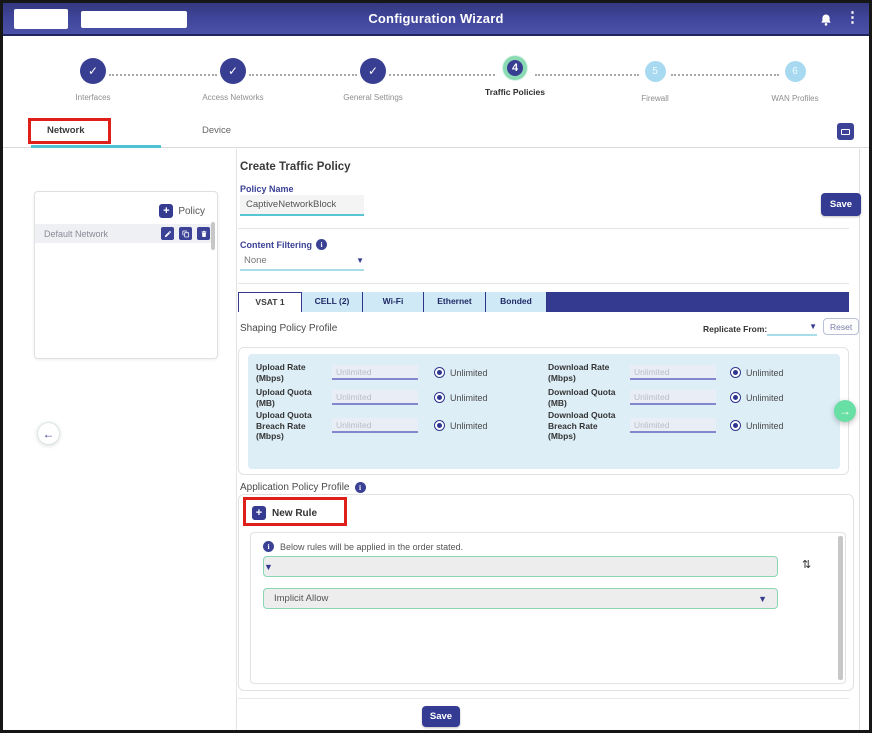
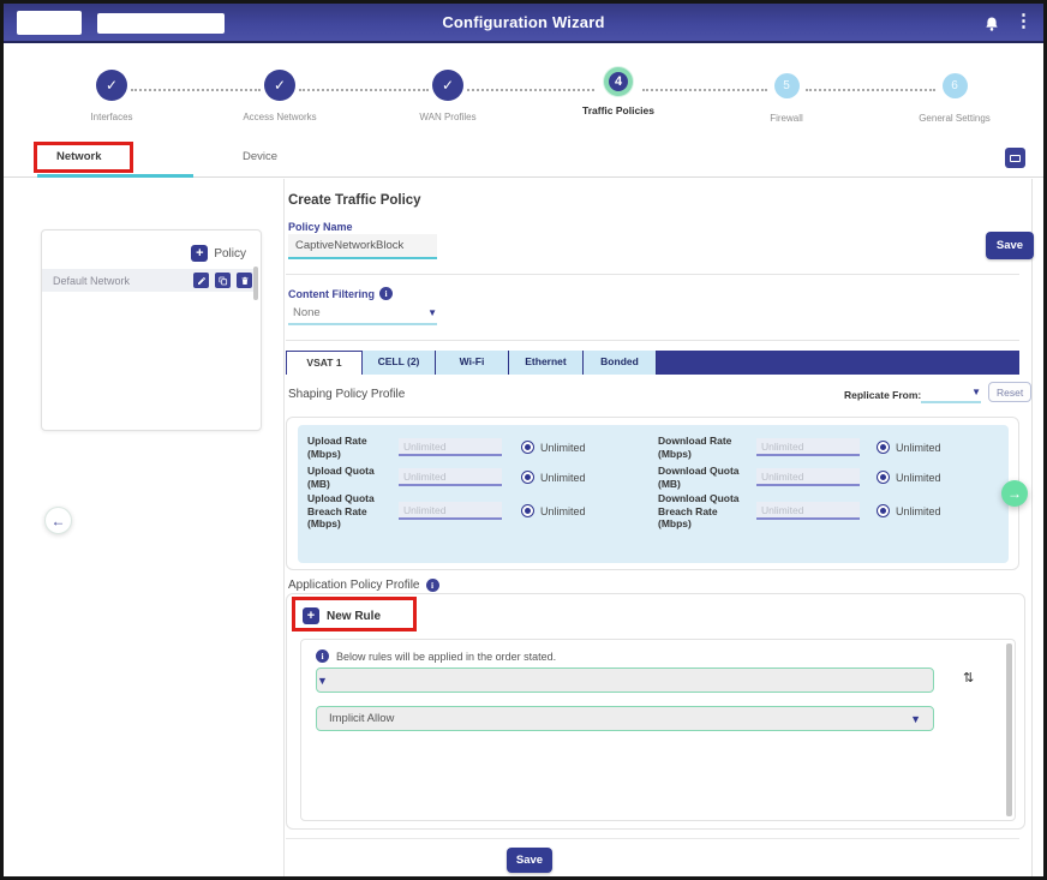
  Configuration Wizard
  ⋮
  ✓
  Interfaces
  ✓
  Access Networks
  ✓
- General Settings
+ WAN Profiles
  4
  Traffic Policies
  5
  Firewall
  6
- WAN Profiles
+ General Settings
  Network
  Device
  +
  Policy
  Default Network
  ←
  Create Traffic Policy
  Policy Name
  CaptiveNetworkBlock
  Save
  Content Filtering
  i
  None
  ▼
  VSAT 1
  CELL (2)
  Wi-Fi
  Ethernet
  Bonded
  Shaping Policy Profile
  Replicate From:
  ▼
  Reset
  Upload Rate (Mbps)
  Unlimited
  Unlimited
  Download Rate (Mbps)
  Unlimited
  Unlimited
  Upload Quota (MB)
  Unlimited
  Unlimited
  Download Quota (MB)
  Unlimited
  Unlimited
  Upload Quota Breach Rate (Mbps)
  Unlimited
  Unlimited
  Download Quota Breach Rate (Mbps)
  Unlimited
  Unlimited
  →
  Application Policy Profile
  i
  +
  New Rule
  i
  Below rules will be applied in the order stated.
  ▼
  ⇅
  Implicit Allow
  ▼
  Save
